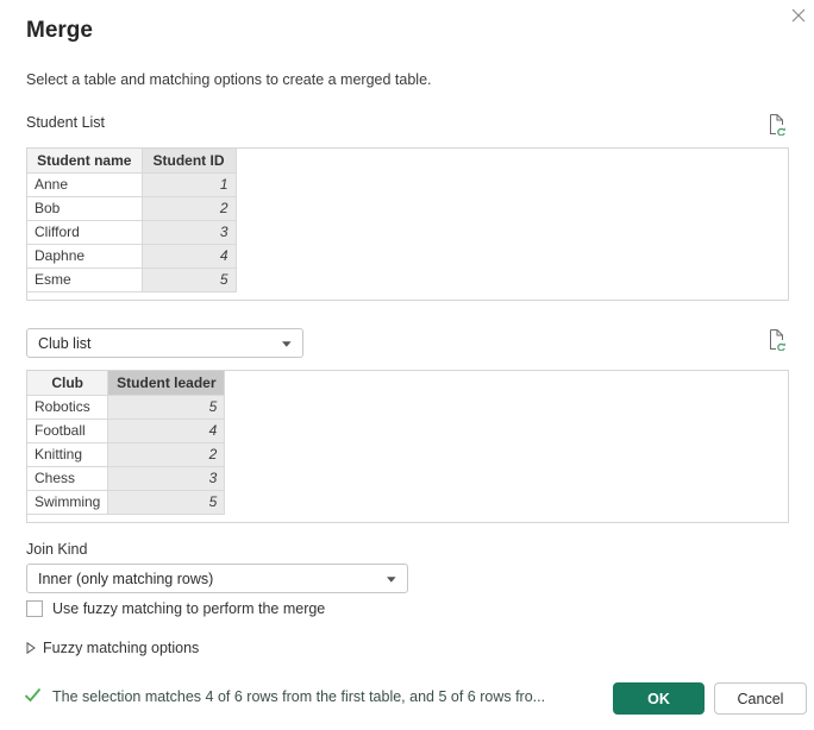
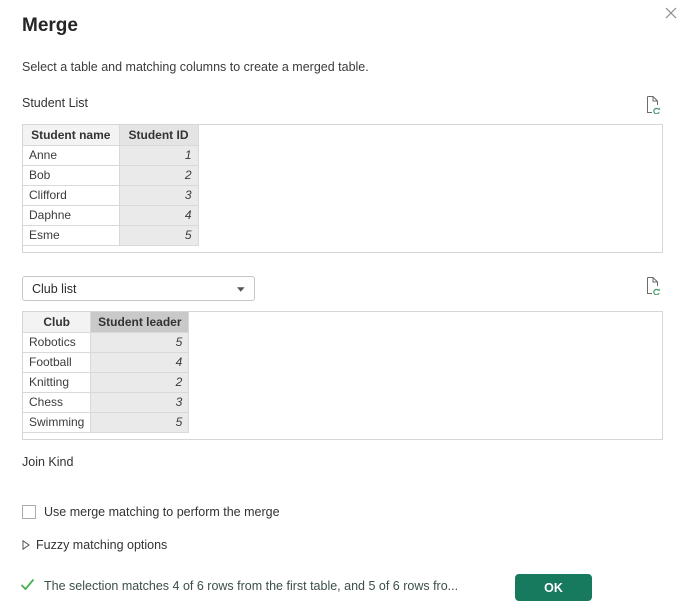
  Merge
- Select a table and matching options to create a merged table.
+ Select a table and matching columns to create a merged table.
  Student List
  Student name	Student ID
  Anne	1
  Bob	2
  Clifford	3
  Daphne	4
  Esme	5
  Club list
  Club	Student leader
  Robotics	5
  Football	4
  Knitting	2
  Chess	3
  Swimming	5
  Join Kind
- Inner (only matching rows)
- Use fuzzy matching to perform the merge
+ Use merge matching to perform the merge
  Fuzzy matching options
  The selection matches 4 of 6 rows from the first table, and 5 of 6 rows fro...
  OK
- Cancel
